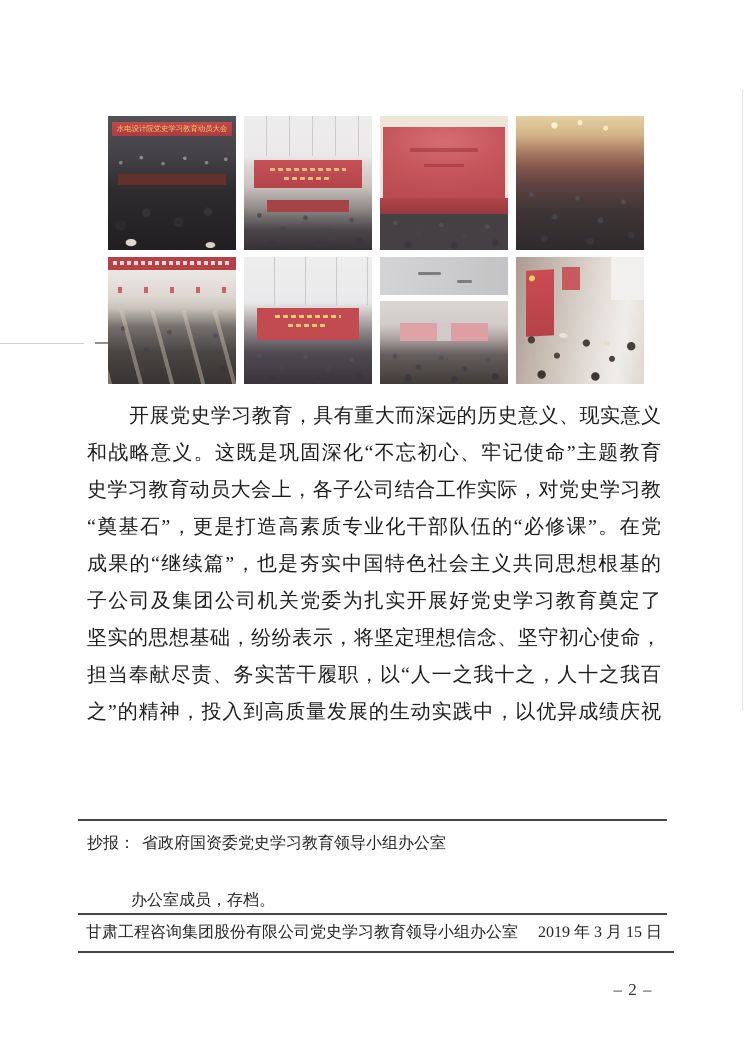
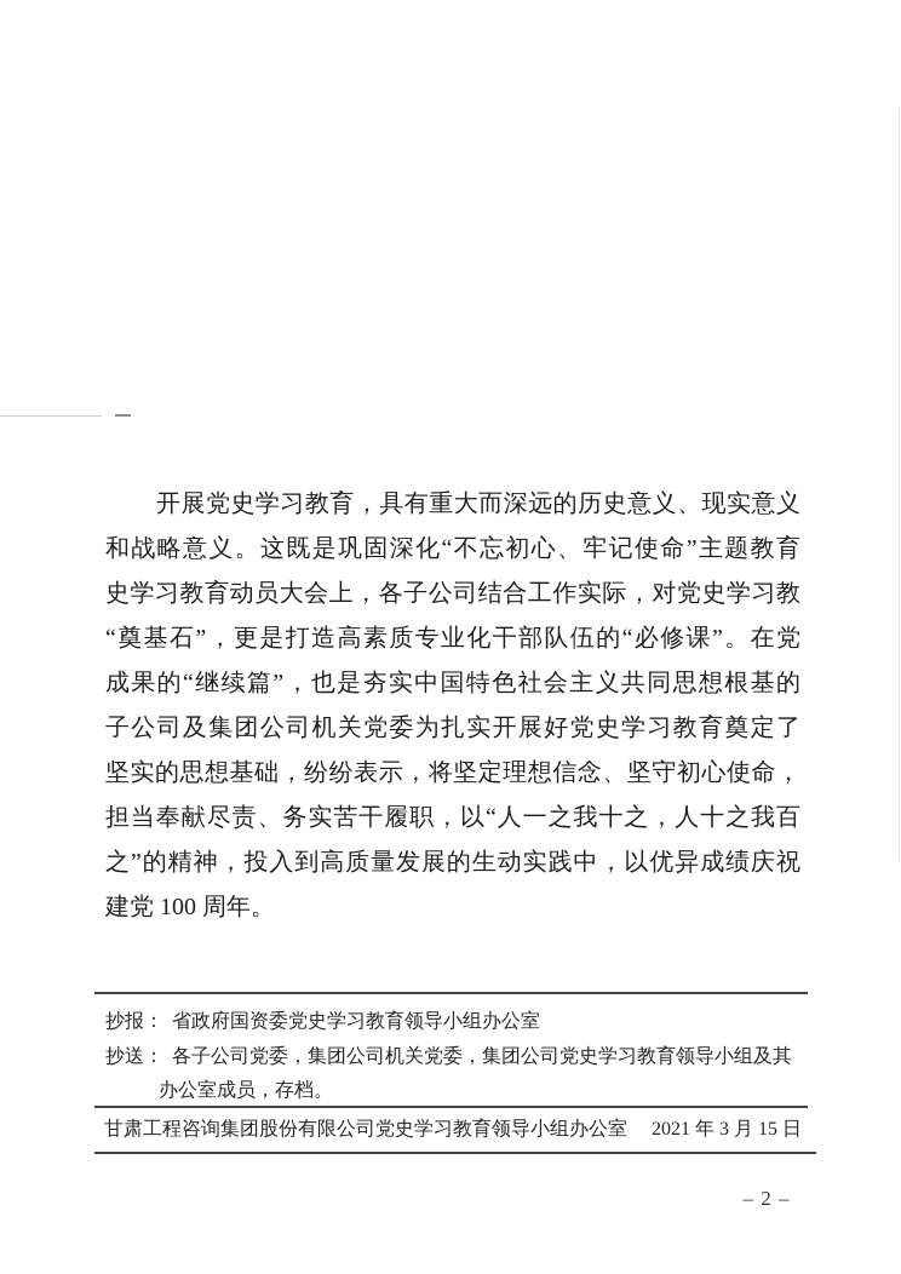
- 水电设计院党史学习教育动员大会
  开展党史学习教育，具有重大而深远的历史意义、现实意义
  和战略意义。这既是巩固深化“不忘初心、牢记使命”主题教育
  史学习教育动员大会上，各子公司结合工作实际，对党史学习教
  “奠基石”，更是打造高素质专业化干部队伍的“必修课”。在党
  成果的“继续篇”，也是夯实中国特色社会主义共同思想根基的
  子公司及集团公司机关党委为扎实开展好党史学习教育奠定了
  坚实的思想基础，纷纷表示，将坚定理想信念、坚守初心使命，
  担当奉献尽责、务实苦干履职，以“人一之我十之，人十之我百
  之”的精神，投入到高质量发展的生动实践中，以优异成绩庆祝
+ 建党 100 周年。
  抄报： 省政府国资委党史学习教育领导小组办公室
+ 抄送： 各子公司党委，集团公司机关党委，集团公司党史学习教育领导小组及其
  办公室成员，存档。
  甘肃工程咨询集团股份有限公司党史学习教育领导小组办公室
- 2019 年 3 月 15 日
+ 2021 年 3 月 15 日
  – 2 –
